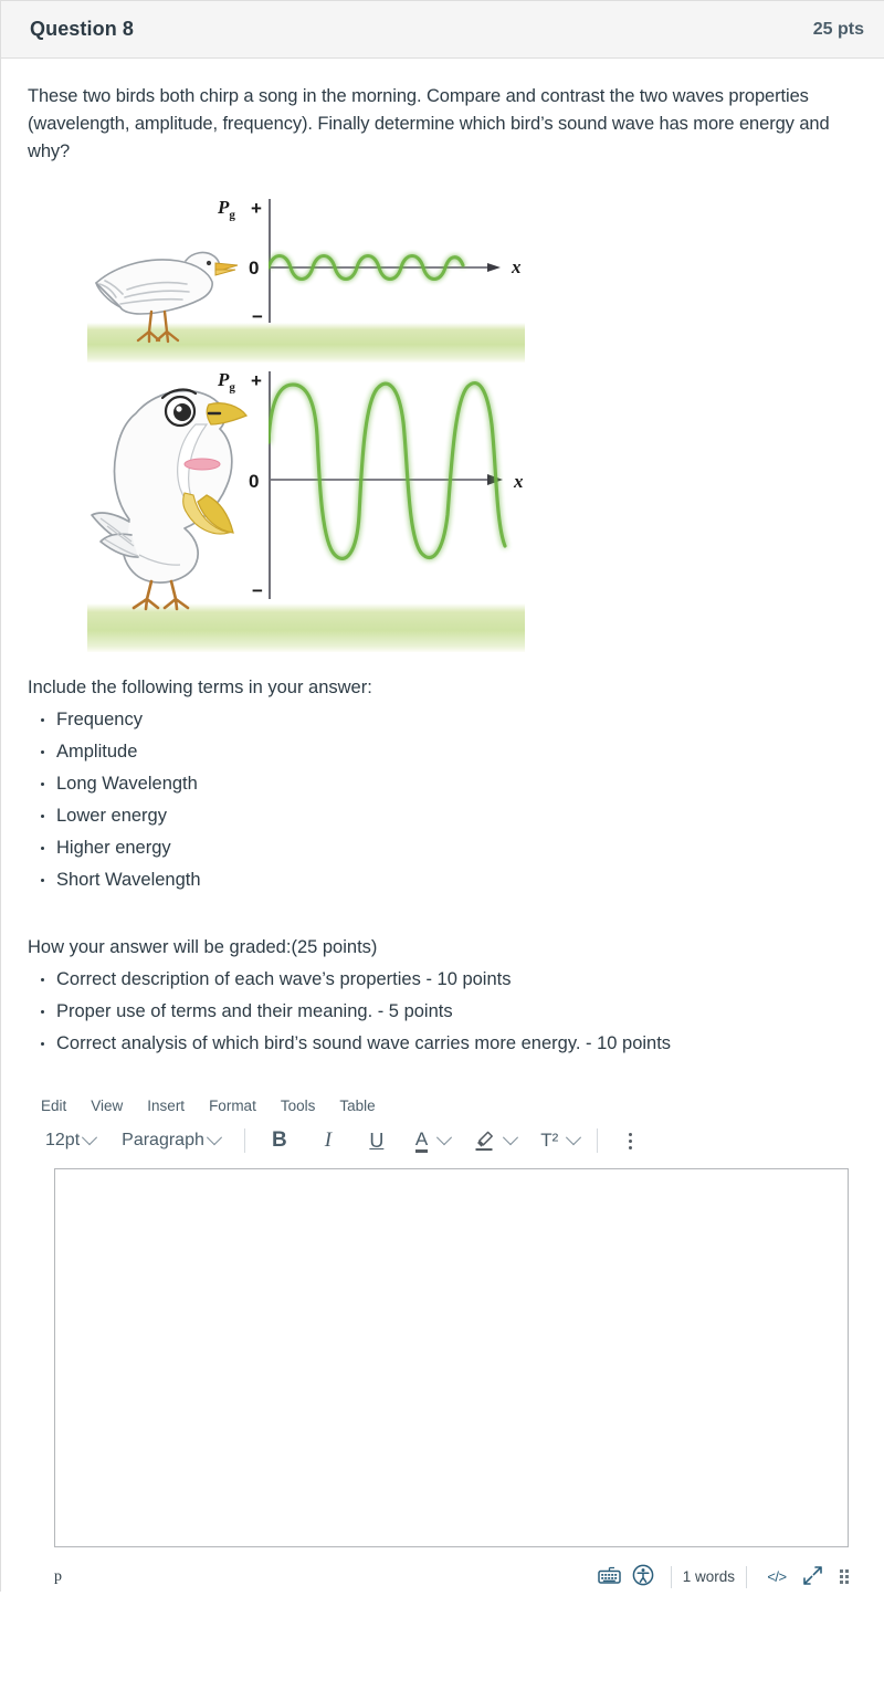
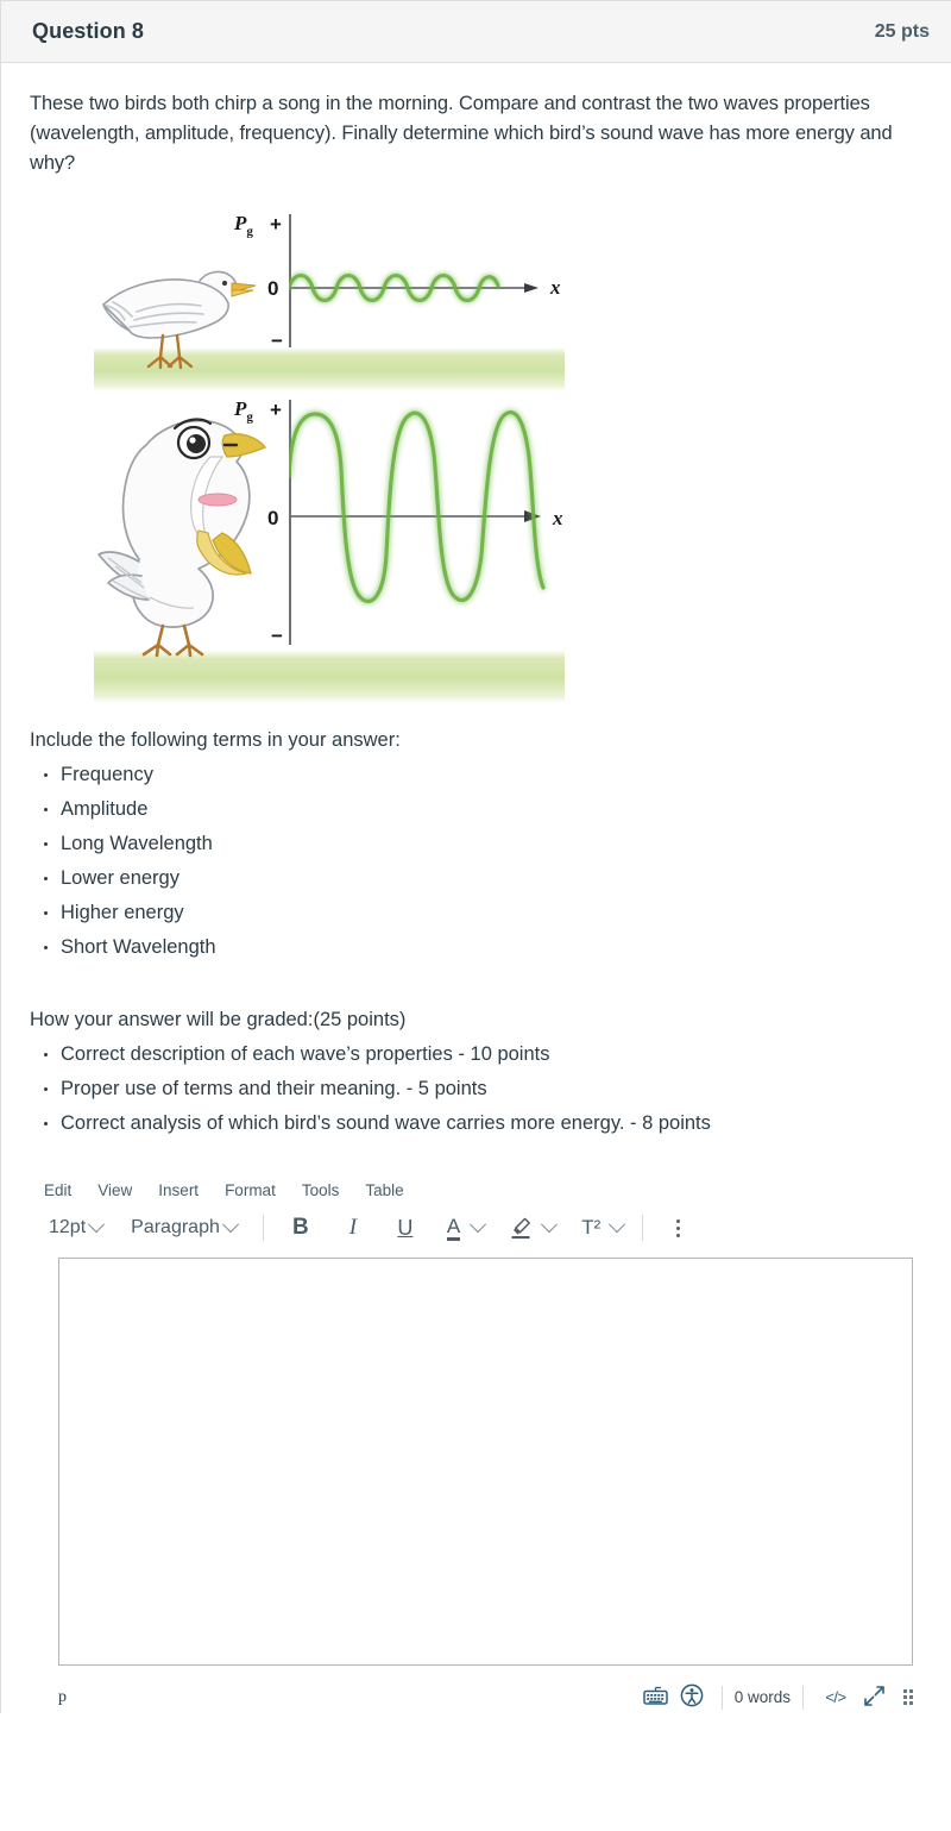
  Question 8
  25 pts
  These two birds both chirp a song in the morning. Compare and contrast the two waves properties (wavelength, amplitude, frequency). Finally determine which bird’s sound wave has more energy and why?
  Pg
  +
  −
  0
  x
  Pg
  +
  −
  0
  x
  Include the following terms in your answer:
  Frequency
  Amplitude
  Long Wavelength
  Lower energy
  Higher energy
  Short Wavelength
  How your answer will be graded:(25 points)
  Correct description of each wave’s properties - 10 points
  Proper use of terms and their meaning. - 5 points
- Correct analysis of which bird’s sound wave carries more energy. - 10 points
+ Correct analysis of which bird’s sound wave carries more energy. - 8 points
  Edit
  View
  Insert
  Format
  Tools
  Table
  12pt
  Paragraph
  B
  I
  U
  A
  T²
  p
- 1 words
+ 0 words
  </>
